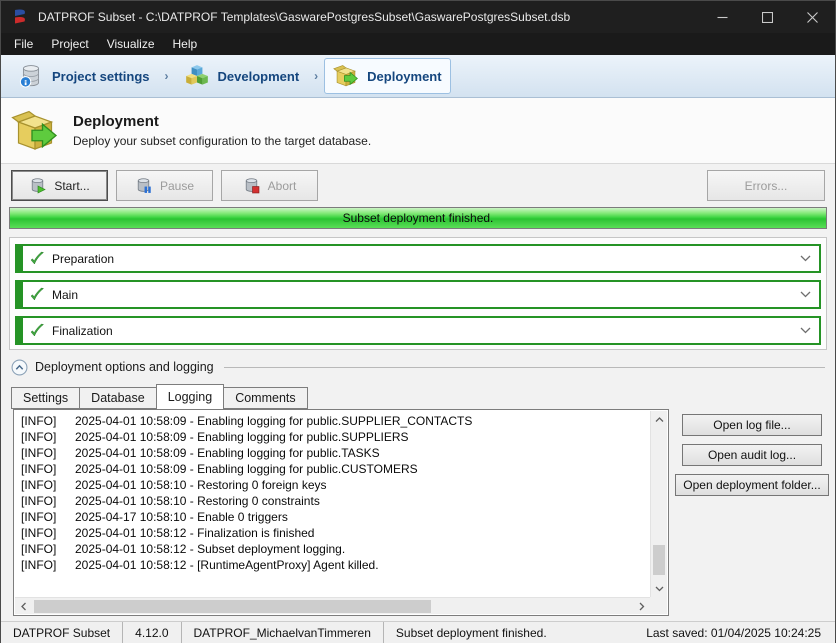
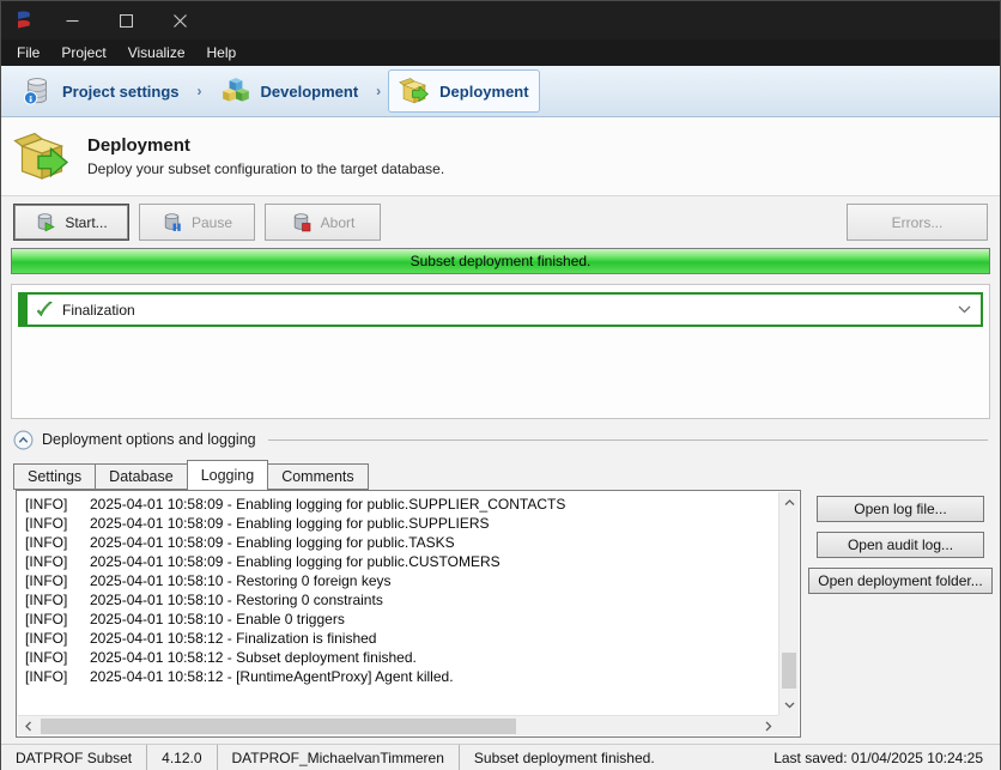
- DATPROF Subset - C:\DATPROF Templates\GaswarePostgresSubset\GaswarePostgresSubset.dsb
  File
  Project
  Visualize
  Help
  Project settings
  ›
  Development
  ›
  Deployment
  Deployment
  Deploy your subset configuration to the target database.
  Start...
  Pause
  Abort
  Errors...
  Subset deployment finished.
- Preparation
- Main
  Finalization
  Deployment options and logging
  Settings
  Database
  Logging
  Comments
  [INFO] 2025-04-01 10:58:09 - Enabling logging for public.SUPPLIER_CONTACTS
  [INFO] 2025-04-01 10:58:09 - Enabling logging for public.SUPPLIERS
  [INFO] 2025-04-01 10:58:09 - Enabling logging for public.TASKS
  [INFO] 2025-04-01 10:58:09 - Enabling logging for public.CUSTOMERS
  [INFO] 2025-04-01 10:58:10 - Restoring 0 foreign keys
  [INFO] 2025-04-01 10:58:10 - Restoring 0 constraints
- [INFO] 2025-04-17 10:58:10 - Enable 0 triggers
+ [INFO] 2025-04-01 10:58:10 - Enable 0 triggers
  [INFO] 2025-04-01 10:58:12 - Finalization is finished
- [INFO] 2025-04-01 10:58:12 - Subset deployment logging.
+ [INFO] 2025-04-01 10:58:12 - Subset deployment finished.
  [INFO] 2025-04-01 10:58:12 - [RuntimeAgentProxy] Agent killed.
  Open log file...
  Open audit log...
  Open deployment folder...
  DATPROF Subset
  4.12.0
  DATPROF_MichaelvanTimmeren
  Subset deployment finished.
  Last saved: 01/04/2025 10:24:25
